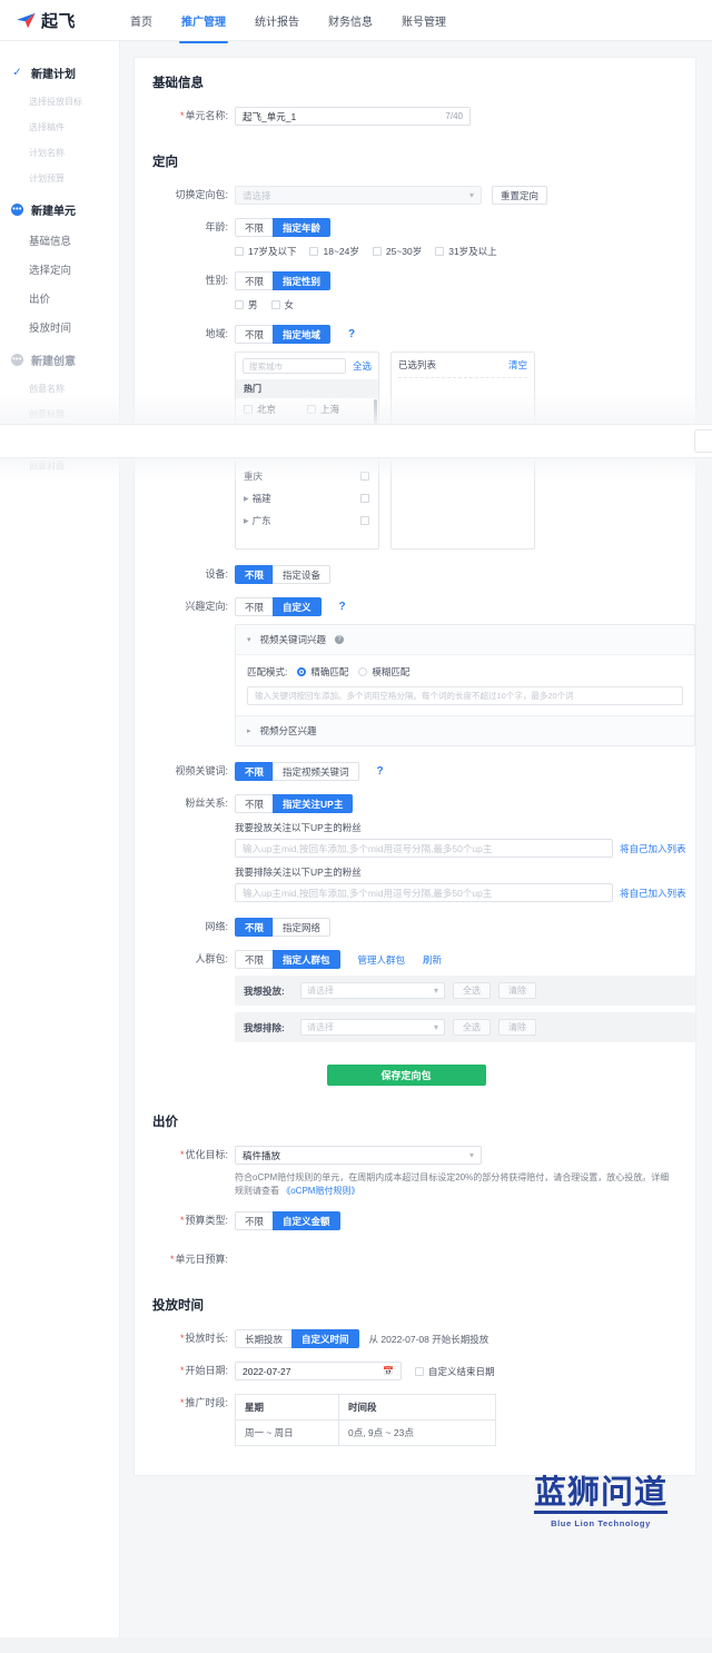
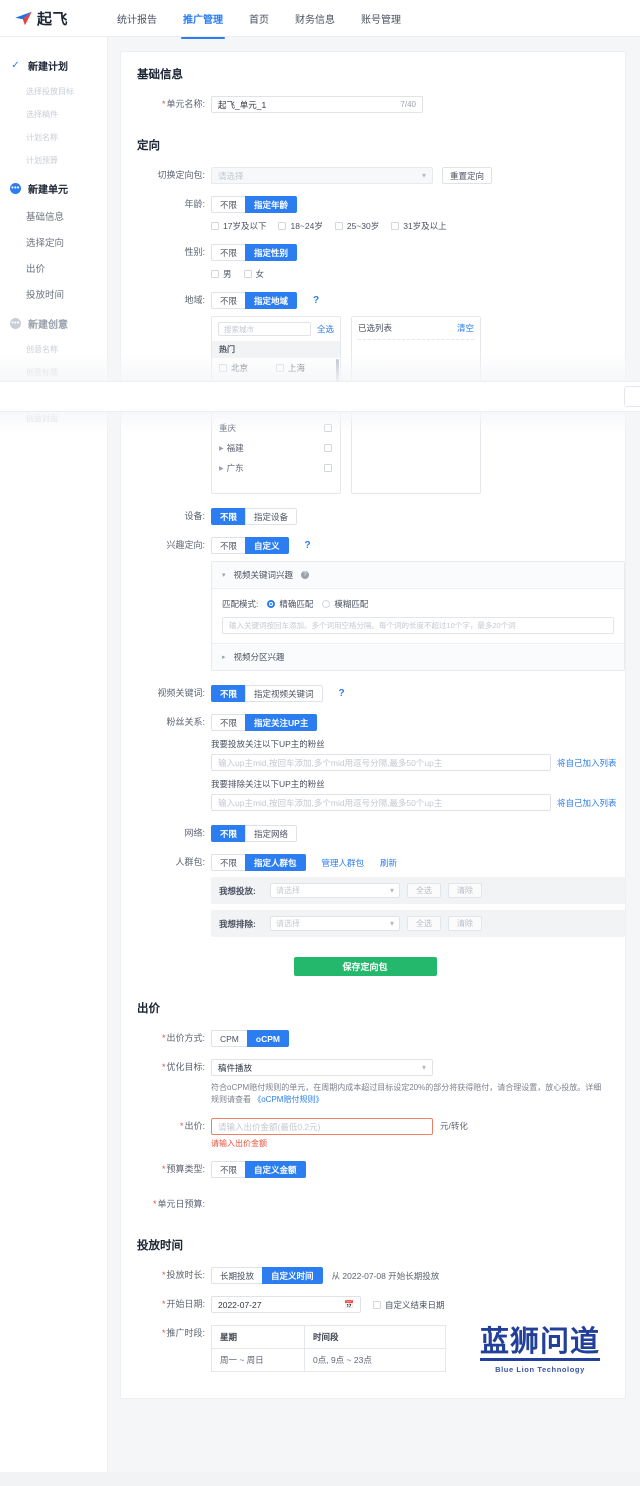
  起飞
- 首页
+ 统计报告
  推广管理
- 统计报告
+ 首页
  财务信息
  账号管理
  ✓
  新建计划
  选择投放目标
  选择稿件
  计划名称
  计划预算
  新建单元
  基础信息
  选择定向
  出价
  投放时间
  新建创意
  创意名称
  基础信息
  *单元名称:
  起飞_单元_1
  7/40
  定向
  切换定向包:
  请选择
  ▾
  重置定向
  年龄:
  不限
  指定年龄
  17岁及以下
  18~24岁
  25~30岁
  31岁及以上
  性别:
  不限
  指定性别
  男
  女
  地域:
  不限
  指定地域
  ?
  搜索城市
  全选
  热门
  福建
  广东
  已选列表
  清空
  设备:
  不限
  指定设备
  兴趣定向:
  不限
  自定义
  ?
  视频关键词兴趣
  匹配模式:
  精确匹配
  模糊匹配
  输入关键词按回车添加。多个词用空格分隔。每个词的长度不超过10个字，最多20个词
  视频分区兴趣
  视频关键词:
  不限
  指定视频关键词
  ?
  粉丝关系:
  不限
  指定关注UP主
  我要投放关注以下UP主的粉丝
  输入up主mid,按回车添加,多个mid用逗号分隔,最多50个up主
  将自己加入列表
  我要排除关注以下UP主的粉丝
  输入up主mid,按回车添加,多个mid用逗号分隔,最多50个up主
  将自己加入列表
  网络:
  不限
  指定网络
  人群包:
  不限
  指定人群包
  管理人群包
  刷新
  我想投放:
  请选择
  ▾
  全选
  清除
  我想排除:
  请选择
  ▾
  全选
  清除
  保存定向包
  出价
+ *出价方式:
+ CPM
+ oCPM
  *优化目标:
  稿件播放
  ▾
  符合oCPM赔付规则的单元，在周期内成本超过目标设定20%的部分将获得赔付，请合理设置，放心投放。详细规则请查看 《oCPM赔付规则》
+ *出价:
+ 请输入出价金额(最低0.2元)
+ 元/转化
+ 请输入出价金额
  *预算类型:
  不限
  自定义金额
  *单元日预算:
  投放时间
  *投放时长:
  长期投放
  自定义时间
  从 2022-07-08 开始长期投放
  *开始日期:
  2022-07-27
  📅
  自定义结束日期
  *推广时段:
  星期
  时间段
  周一 ~ 周日
  0点, 9点 ~ 23点
  蓝狮问道
  Blue Lion Technology
